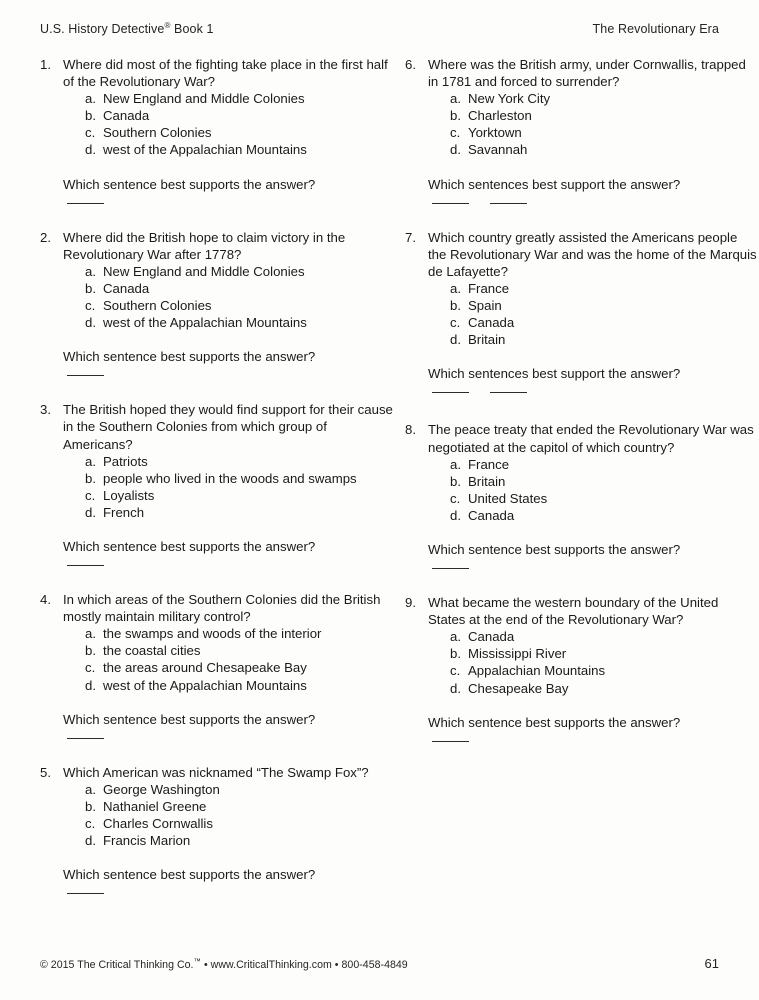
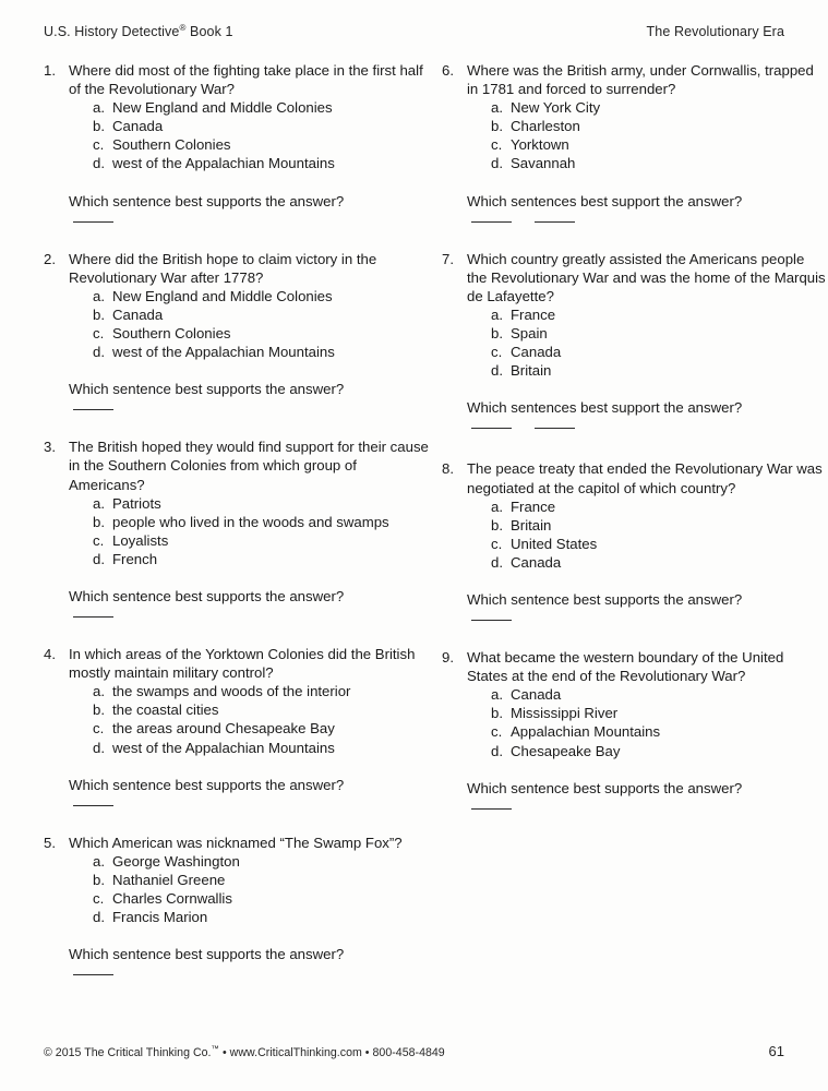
  U.S. History Detective® Book 1
  The Revolutionary Era
  1.
  Where did most of the fighting take place in the first half of the Revolutionary War?
  a.
  New England and Middle Colonies
  b.
  Canada
  c.
  Southern Colonies
  d.
  west of the Appalachian Mountains
  Which sentence best supports the answer?
  2.
  Where did the British hope to claim victory in the Revolutionary War after 1778?
  a.
  New England and Middle Colonies
  b.
  Canada
  c.
  Southern Colonies
  d.
  west of the Appalachian Mountains
  Which sentence best supports the answer?
  3.
  The British hoped they would find support for their cause in the Southern Colonies from which group of Americans?
  a.
  Patriots
  b.
  people who lived in the woods and swamps
  c.
  Loyalists
  d.
  French
  Which sentence best supports the answer?
  4.
- In which areas of the Southern Colonies did the British mostly maintain military control?
+ In which areas of the Yorktown Colonies did the British mostly maintain military control?
  a.
  the swamps and woods of the interior
  b.
  the coastal cities
  c.
  the areas around Chesapeake Bay
  d.
  west of the Appalachian Mountains
  Which sentence best supports the answer?
  5.
  Which American was nicknamed “The Swamp Fox”?
  a.
  George Washington
  b.
  Nathaniel Greene
  c.
  Charles Cornwallis
  d.
  Francis Marion
  Which sentence best supports the answer?
  6.
  Where was the British army, under Cornwallis, trapped in 1781 and forced to surrender?
  a.
  New York City
  b.
  Charleston
  c.
  Yorktown
  d.
  Savannah
  Which sentences best support the answer?
  7.
  Which country greatly assisted the Americans people the Revolutionary War and was the home of the Marquis de Lafayette?
  a.
  France
  b.
  Spain
  c.
  Canada
  d.
  Britain
  Which sentences best support the answer?
  8.
  The peace treaty that ended the Revolutionary War was negotiated at the capitol of which country?
  a.
  France
  b.
  Britain
  c.
  United States
  d.
  Canada
  Which sentence best supports the answer?
  9.
  What became the western boundary of the United States at the end of the Revolutionary War?
  a.
  Canada
  b.
  Mississippi River
  c.
  Appalachian Mountains
  d.
  Chesapeake Bay
  Which sentence best supports the answer?
  © 2015 The Critical Thinking Co.™ • www.CriticalThinking.com • 800-458-4849
  61
